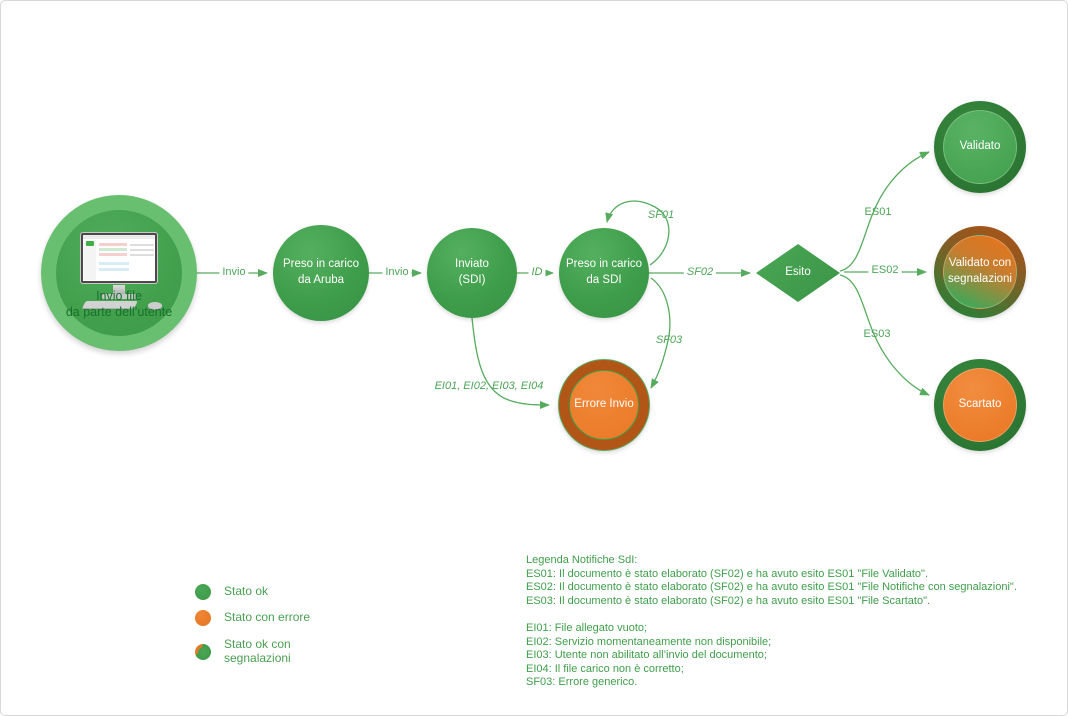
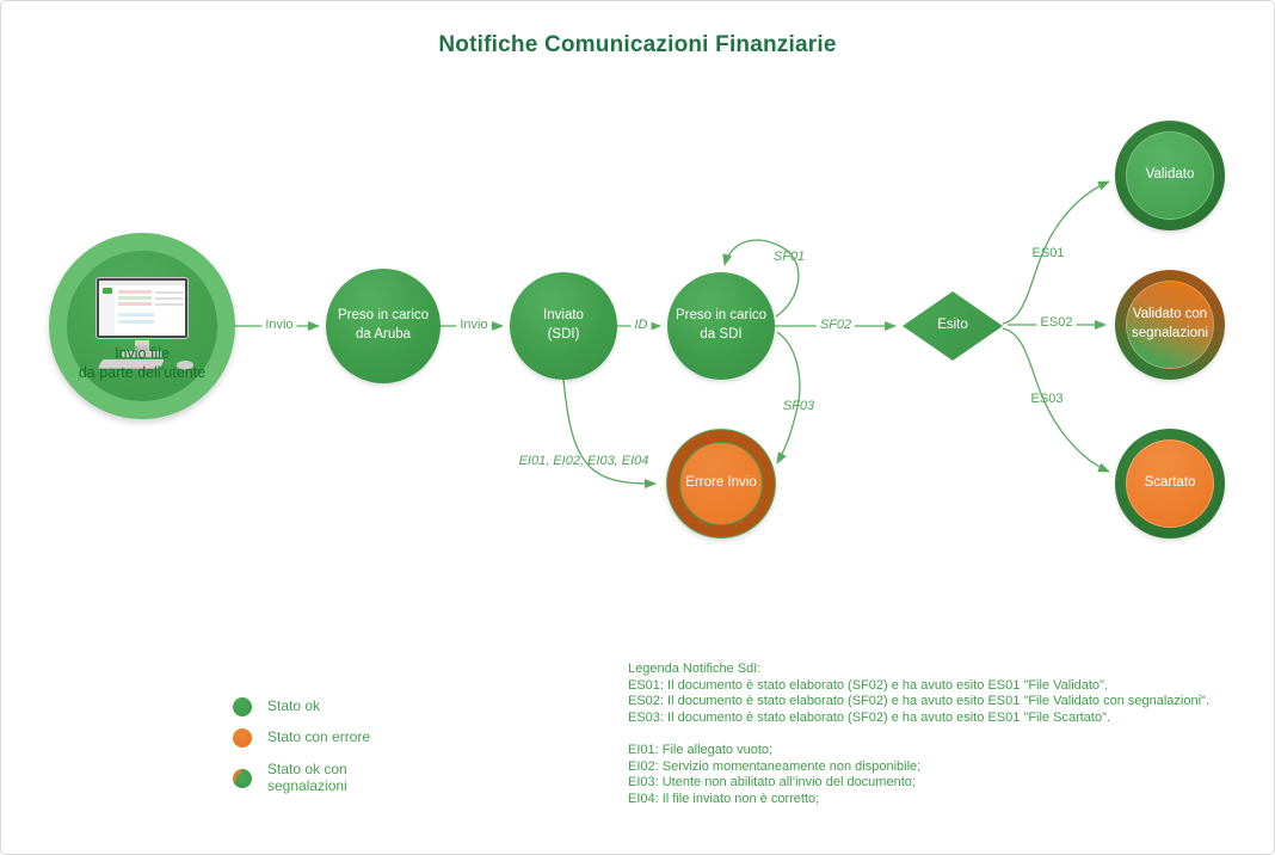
+ Notifiche Comunicazioni Finanziarie
  Invio file
  da parte dell’utente
  Preso in carico
  da Aruba
  Inviato
  (SDI)
  Preso in carico
  da SDI
  Esito
  Validato
  Validato con
  segnalazioni
  Scartato
  Errore Invio
  Invio
  Invio
  ID
  SF01
  SF02
  SF03
  EI01, EI02, EI03, EI04
  ES01
  ES02
  ES03
  Stato ok
  Stato con errore
  Stato ok con
  segnalazioni
  Legenda Notifiche SdI:
  ES01: Il documento è stato elaborato (SF02) e ha avuto esito ES01 "File Validato".
- ES02: Il documento è stato elaborato (SF02) e ha avuto esito ES01 "File Notifiche con segnalazioni".
+ ES02: Il documento è stato elaborato (SF02) e ha avuto esito ES01 "File Validato con segnalazioni".
  ES03: Il documento è stato elaborato (SF02) e ha avuto esito ES01 "File Scartato".
  EI01: File allegato vuoto;
  EI02: Servizio momentaneamente non disponibile;
  EI03: Utente non abilitato all’invio del documento;
- EI04: Il file carico non è corretto;
+ EI04: Il file inviato non è corretto;
- SF03: Errore generico.
